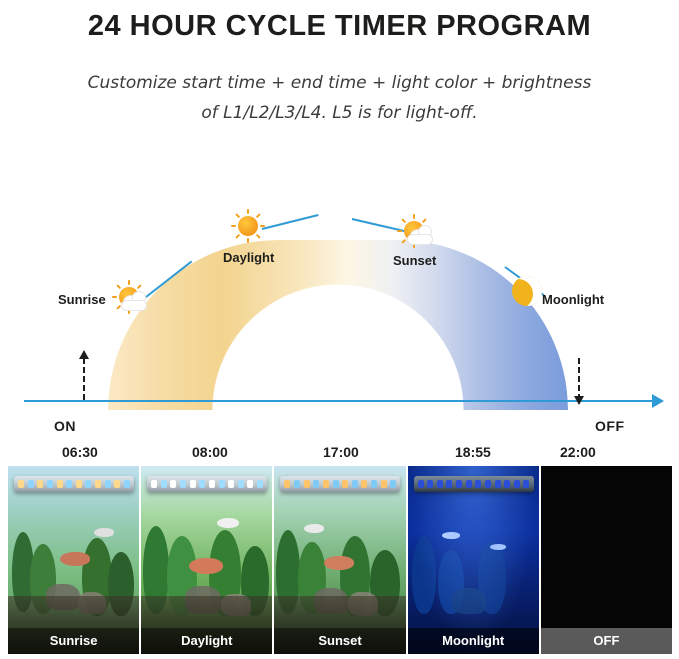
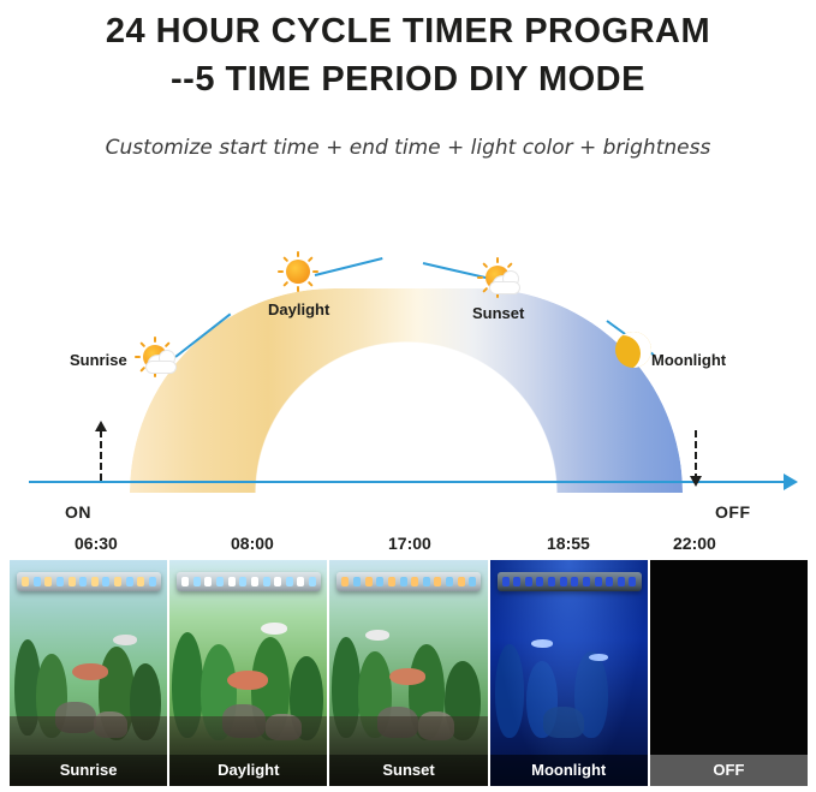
  24 HOUR CYCLE TIMER PROGRAM
+ --5 TIME PERIOD DIY MODE
  Customize start time + end time + light color + brightness
- of L1/L2/L3/L4. L5 is for light-off.
  Sunrise
  Daylight
  Sunset
  Moonlight
  ON
  OFF
  06:30
  08:00
  17:00
  18:55
  22:00
  Sunrise
  Daylight
  Sunset
  Moonlight
  OFF
